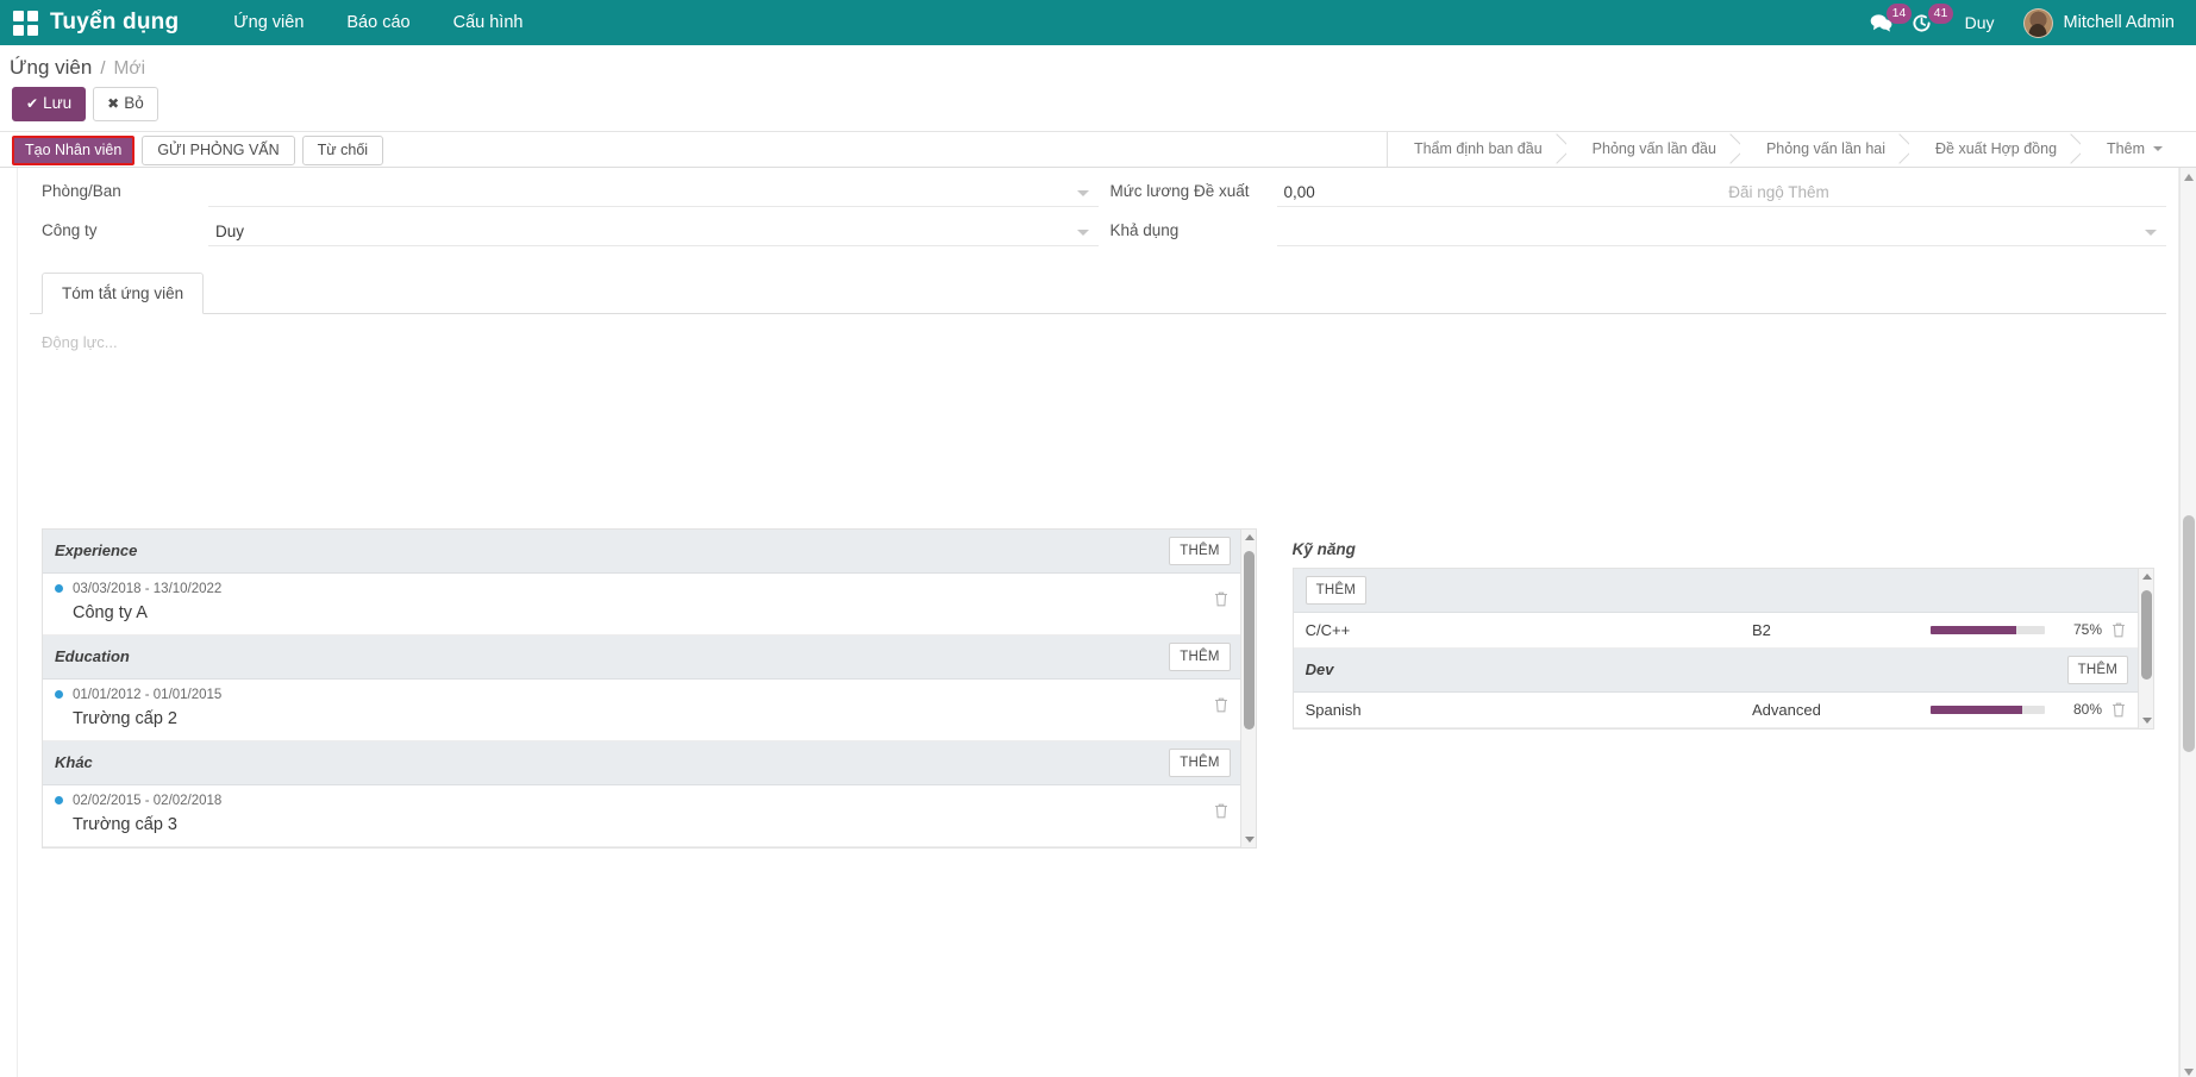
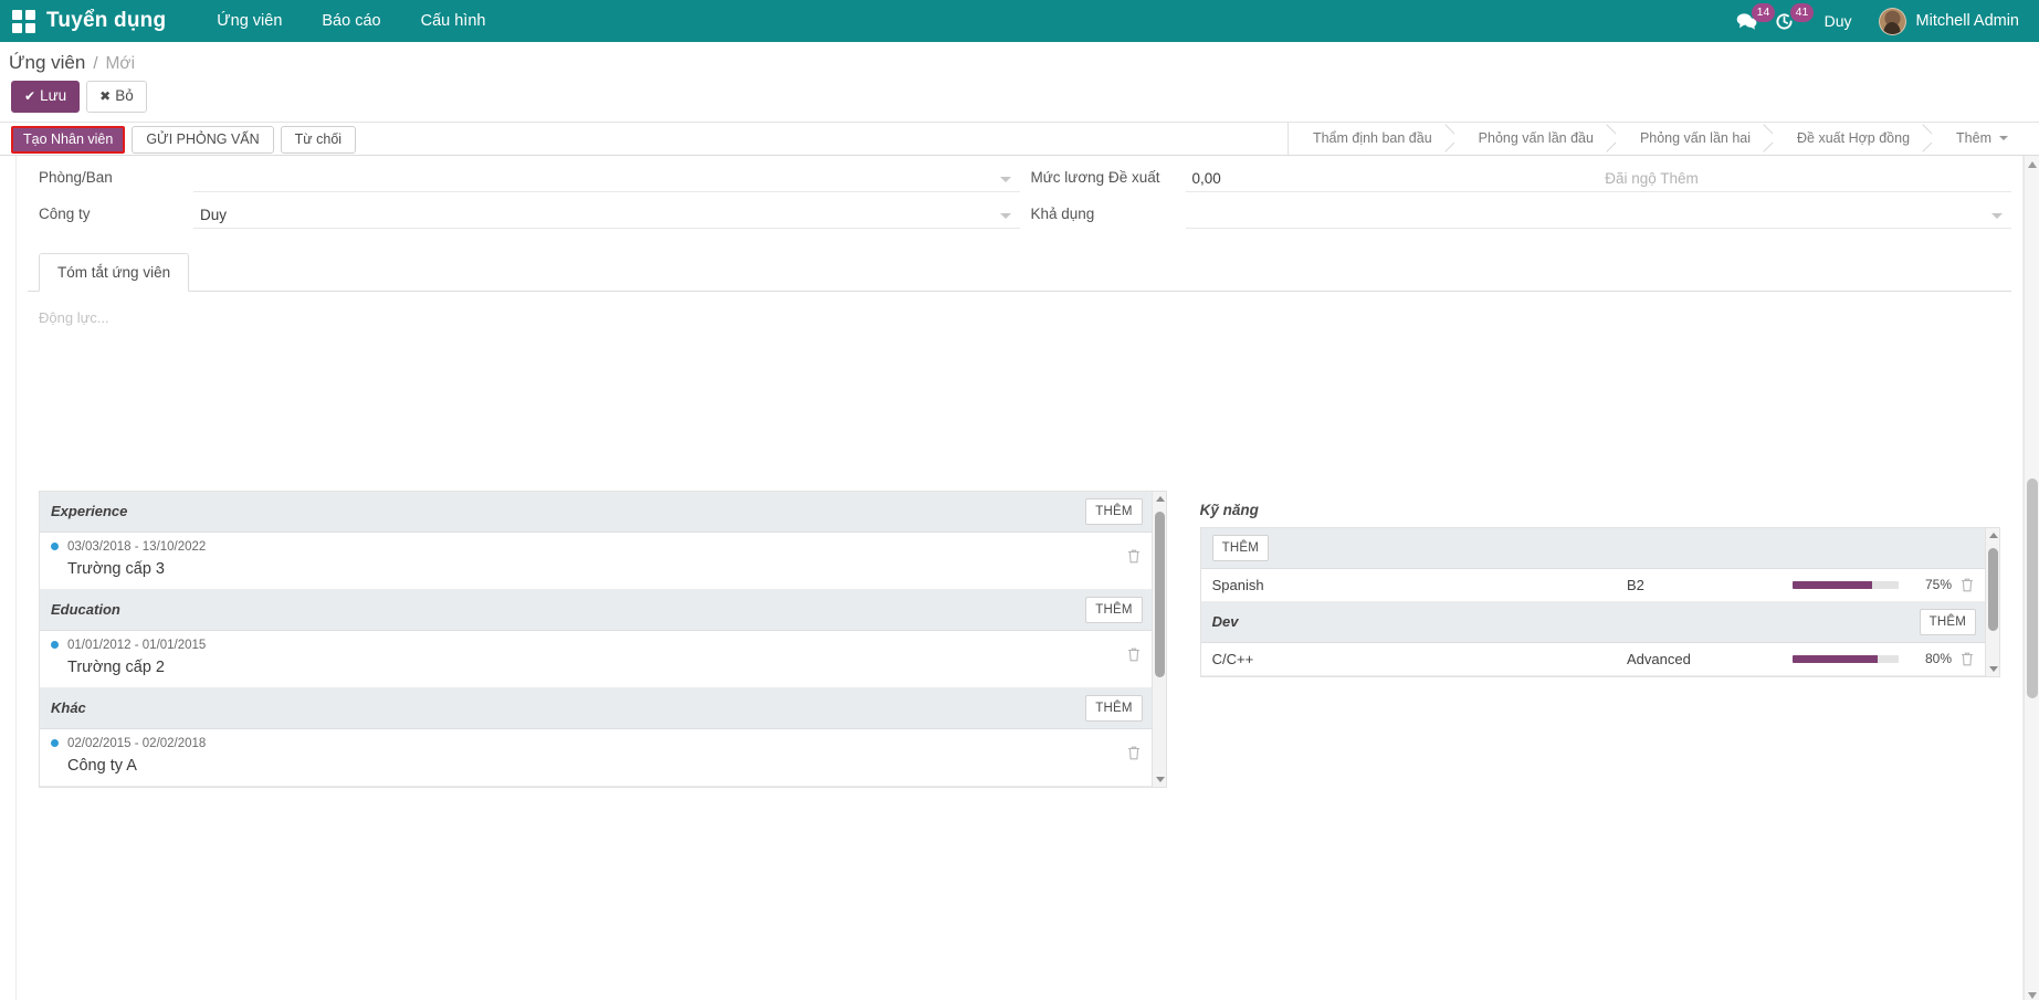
  Tuyển dụng
  Ứng viên
  Báo cáo
  Cấu hình
  14
  41
  Duy
  Mitchell Admin
  Ứng viên
  /
  Mới
  ✔ Lưu
  ✖ Bỏ
  Tạo Nhân viên
  GỬI PHỎNG VẤN
  Từ chối
  Thẩm định ban đầu
  Phỏng vấn lần đầu
  Phỏng vấn lần hai
  Đề xuất Hợp đồng
  Thêm
  Phòng/Ban
  Công ty
  Duy
  Mức lương Đề xuất
  0,00
  Đãi ngộ Thêm
  Khả dụng
  Tóm tắt ứng viên
  Động lực...
  Experience
  THÊM
  03/03/2018 - 13/10/2022
- Công ty A
+ Trường cấp 3
  Education
  THÊM
  01/01/2012 - 01/01/2015
  Trường cấp 2
  Khác
  THÊM
  02/02/2015 - 02/02/2018
- Trường cấp 3
+ Công ty A
  Kỹ năng
  THÊM
- C/C++
+ Spanish
  B2
  75%
  Dev
  THÊM
- Spanish
+ C/C++
  Advanced
  80%
